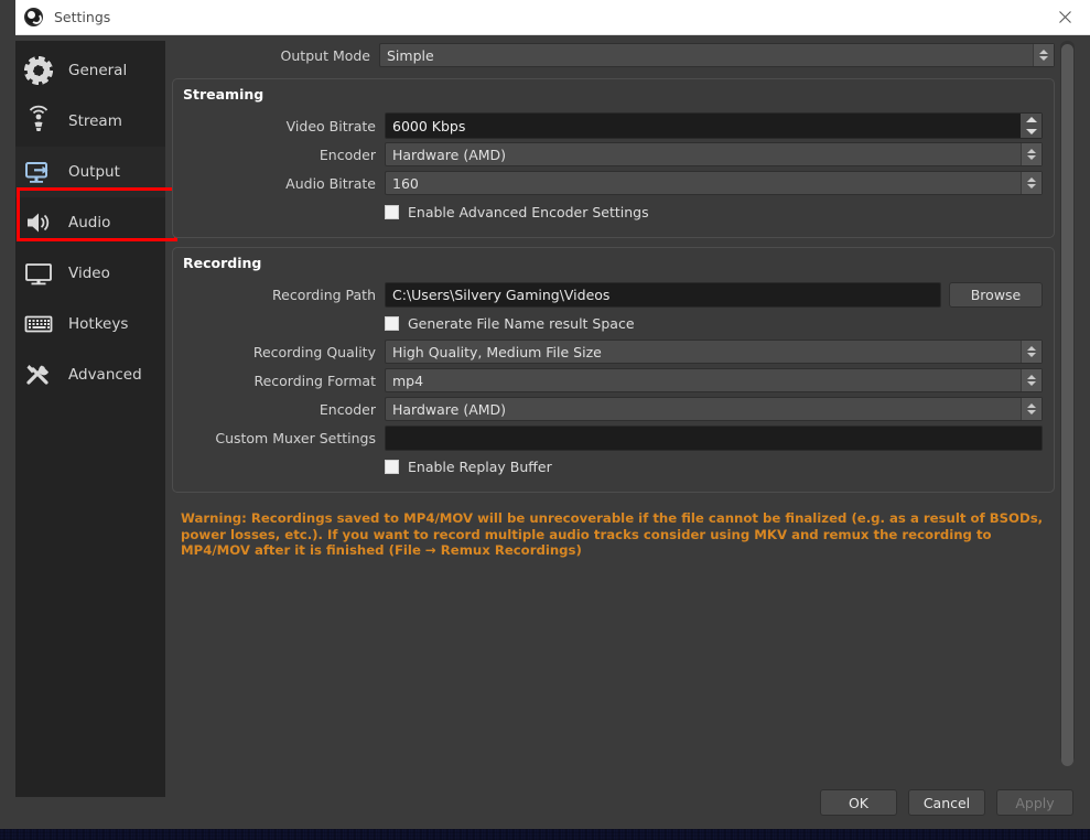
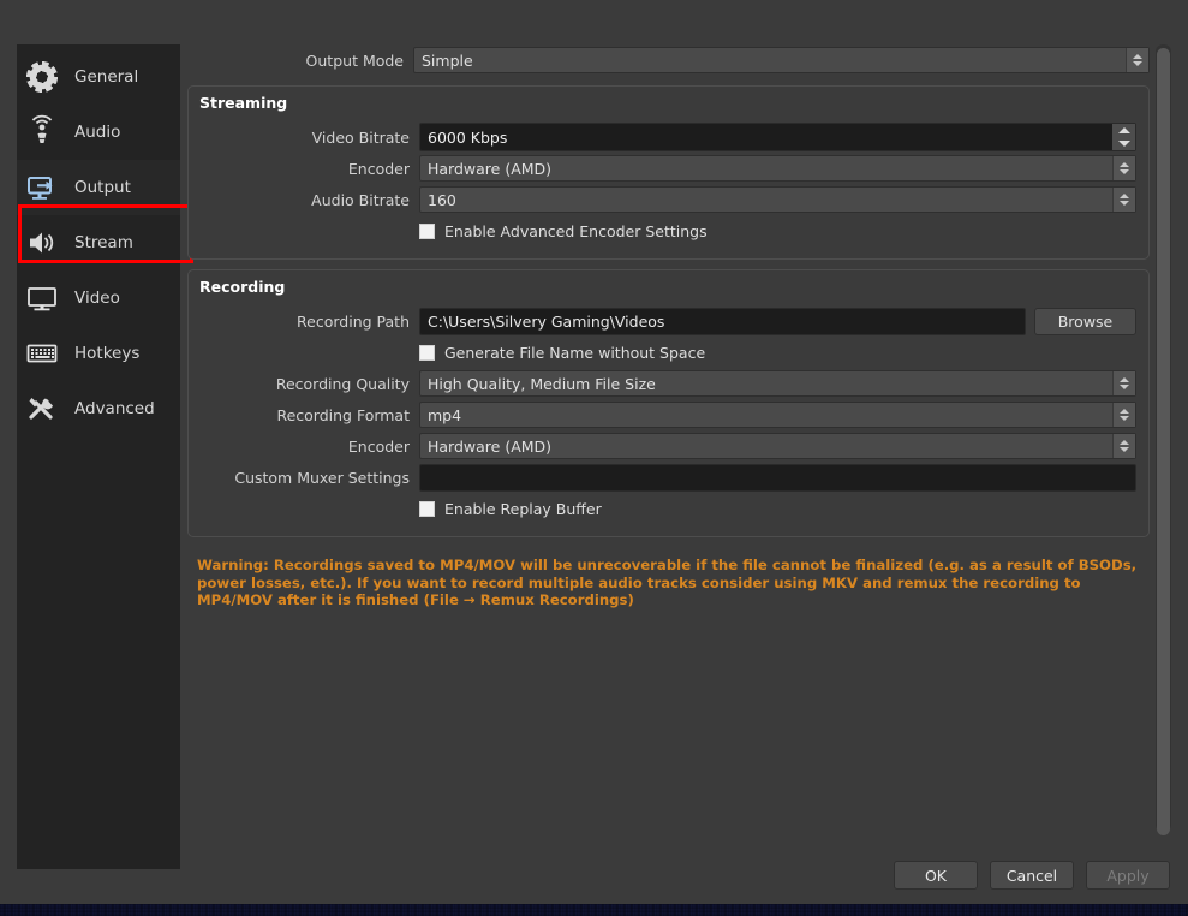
- Settings
  General
- Stream
+ Audio
  Output
- Audio
+ Stream
  Video
  Hotkeys
  Advanced
  Output Mode
  Simple
  Streaming
  Video Bitrate
  6000 Kbps
  Encoder
  Hardware (AMD)
  Audio Bitrate
  160
  Enable Advanced Encoder Settings
  Recording
  Recording Path
  C:\Users\Silvery Gaming\Videos
  Browse
- Generate File Name result Space
+ Generate File Name without Space
  Recording Quality
  High Quality, Medium File Size
  Recording Format
  mp4
  Encoder
  Hardware (AMD)
  Custom Muxer Settings
  Enable Replay Buffer
  Warning: Recordings saved to MP4/MOV will be unrecoverable if the file cannot be finalized (e.g. as a result of BSODs, power losses, etc.). If you want to record multiple audio tracks consider using MKV and remux the recording to MP4/MOV after it is finished (File → Remux Recordings)
  OK
  Cancel
  Apply
